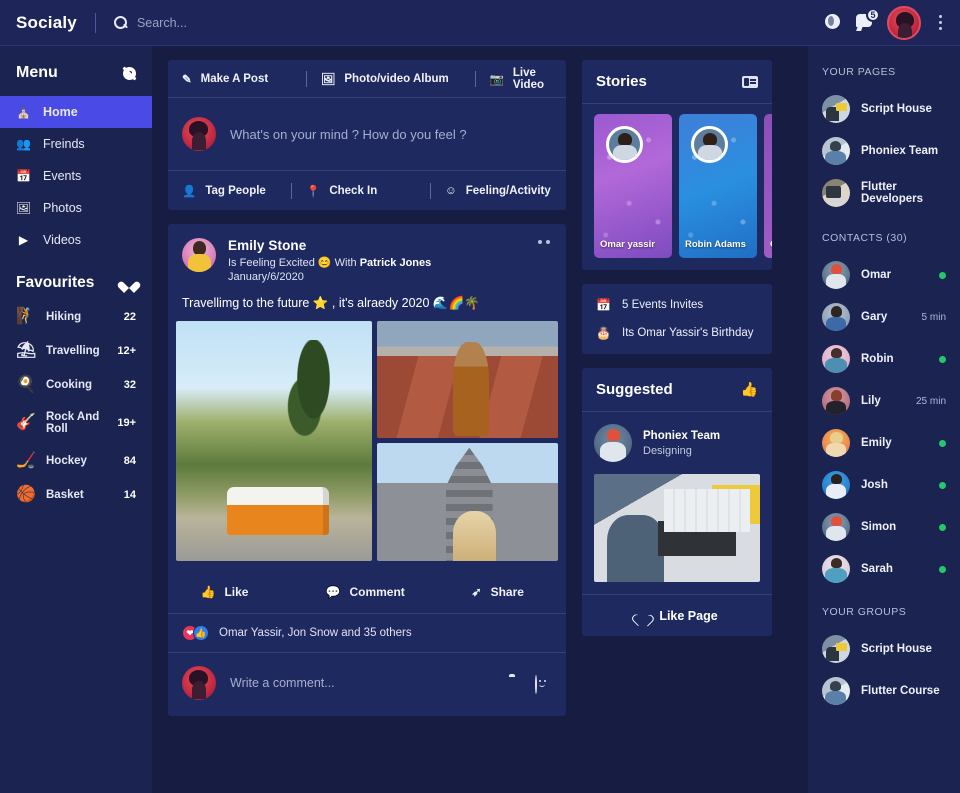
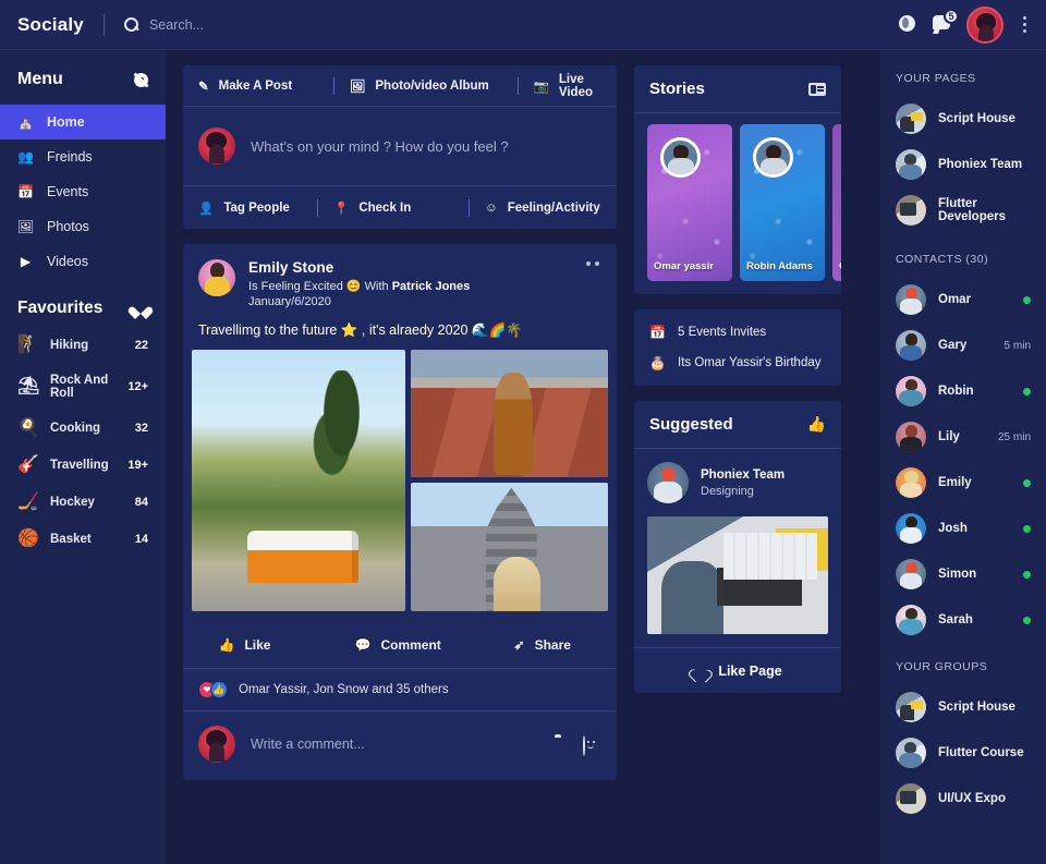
  Socialy
  Search...
  5
  Menu
  ⛪
  Home
  👥
  Freinds
  📅
  Events
  🖼
  Photos
  ▶
  Videos
  Favourites
  🧗
  Hiking
  22
  ⛱
- Travelling
+ Rock And Roll
  12+
  🍳
  Cooking
  32
  🎸
- Rock And Roll
+ Travelling
  19+
  🏒
  Hockey
  84
  🏀
  Basket
  14
  ✎
  Make A Post
  🖼
  Photo/video Album
  📷
  Live Video
  What's on your mind ? How do you feel ?
  👤
  Tag People
  📍
  Check In
  ☺
  Feeling/Activity
  Emily Stone
  Is Feeling Excited 😊 With Patrick Jones
  January/6/2020
  Travellimg to the future ⭐ , it's alraedy 2020 🌊🌈🌴
  👍
  Like
  💬
  Comment
  ➶
  Share
  ❤
  👍
  Omar Yassir, Jon Snow and 35 others
  Write a comment...
  Stories
  Omar yassir
  Robin Adams
  📅
  5 Events Invites
  🎂
  Its Omar Yassir's Birthday
  Suggested
  👍
  Phoniex Team
  Designing
  Like Page
  YOUR PAGES
  Script House
  Phoniex Team
  Flutter Developers
  CONTACTS (30)
  Omar
  Gary
  5 min
  Robin
  Lily
  25 min
  Emily
  Josh
  Simon
  Sarah
  YOUR GROUPS
  Script House
  Flutter Course
+ UI/UX Expo
